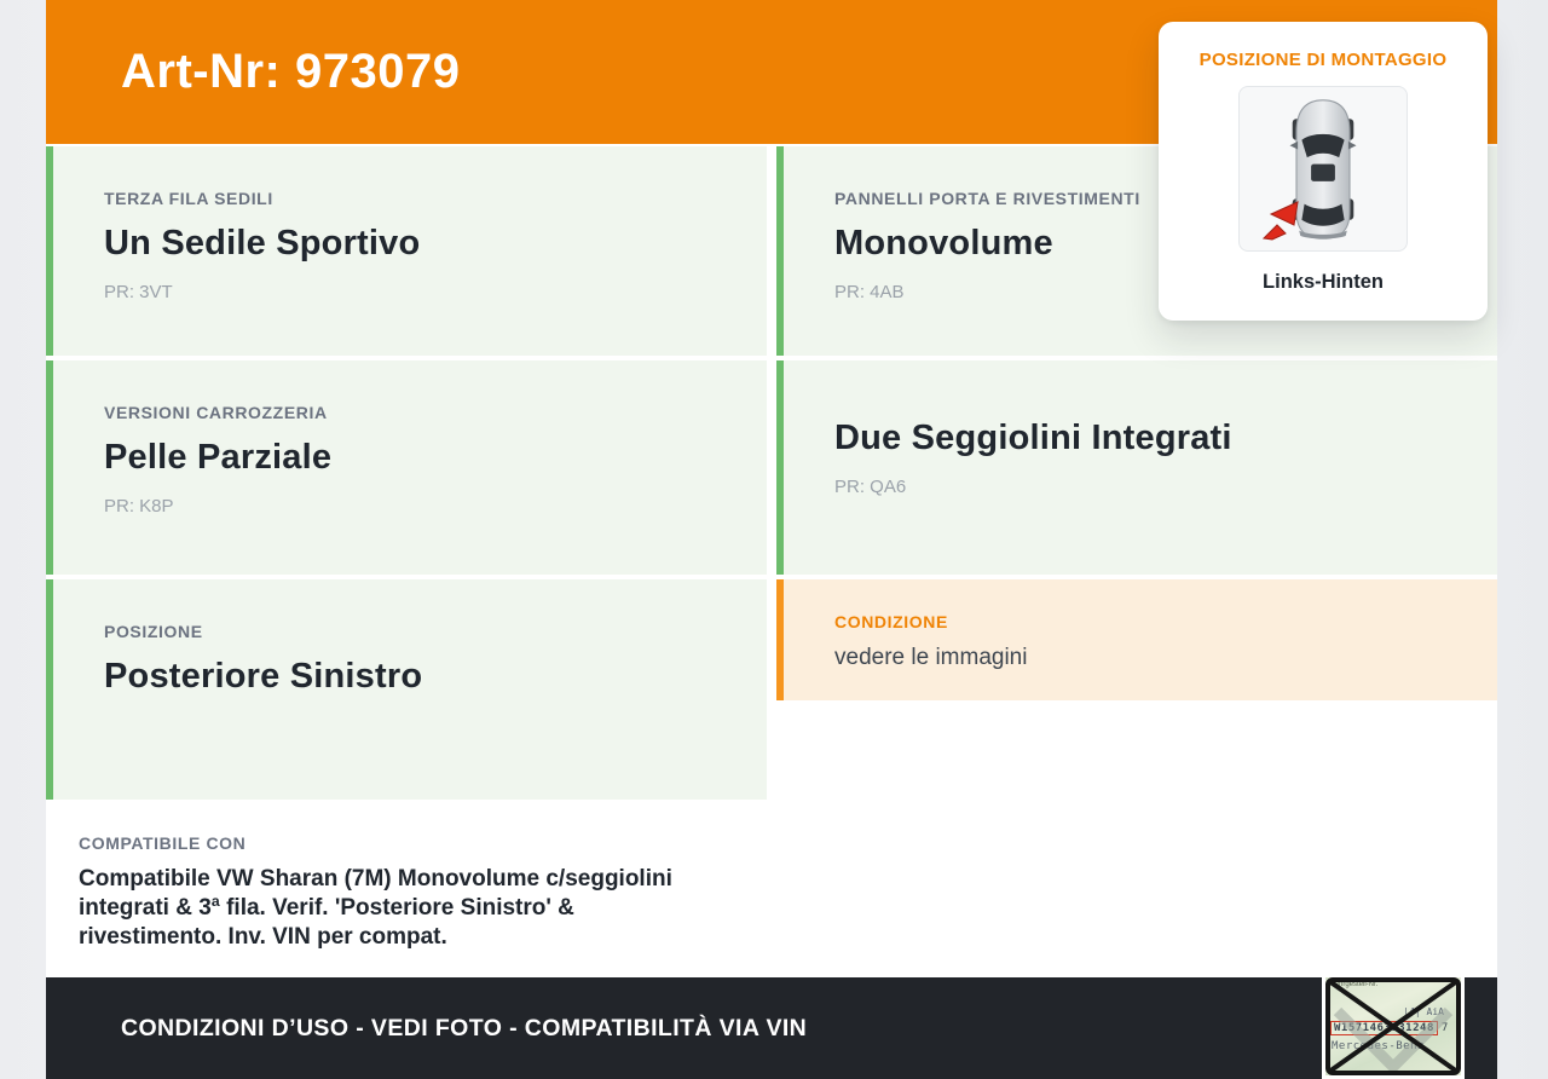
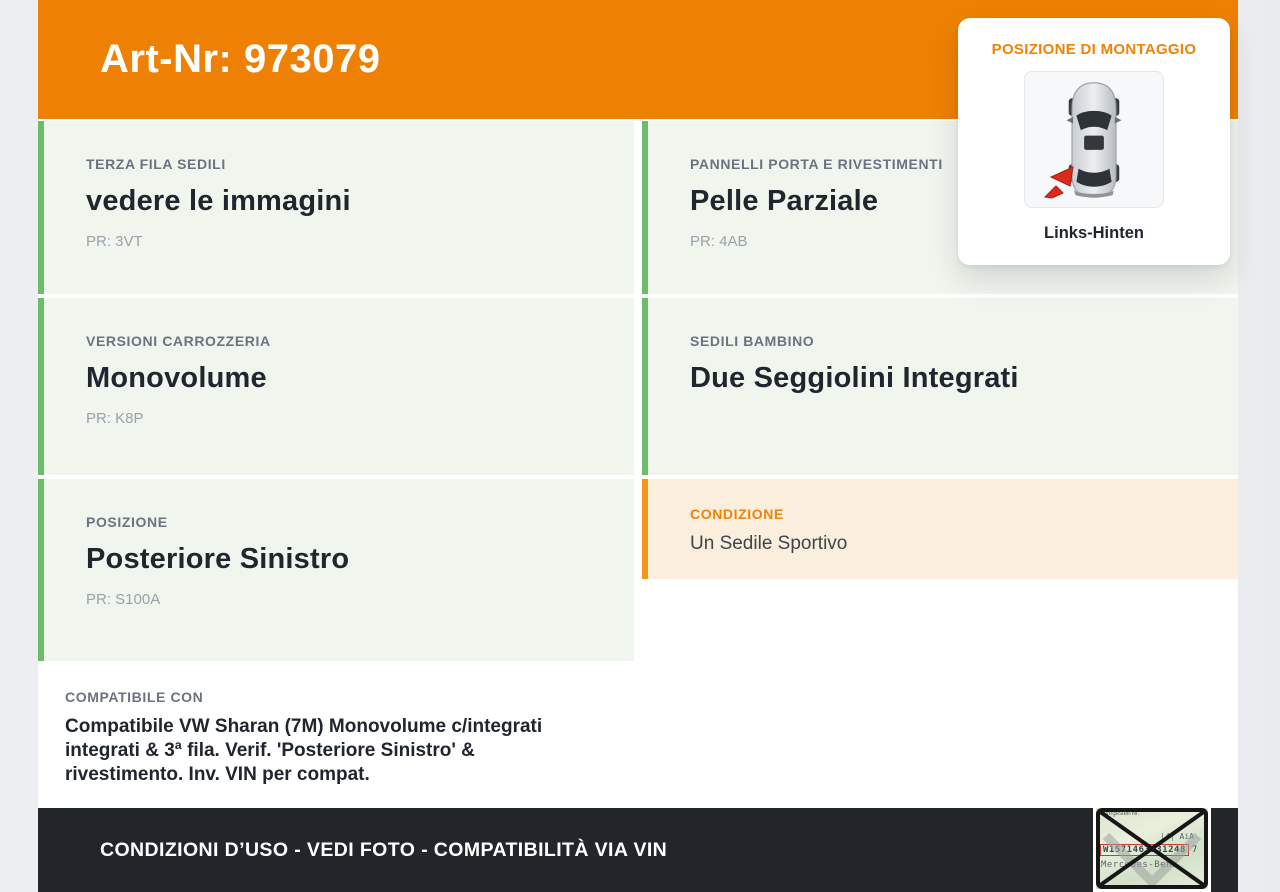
  Art-Nr: 973079
  TERZA FILA SEDILI
- Un Sedile Sportivo
+ vedere le immagini
  PR: 3VT
  PANNELLI PORTA E RIVESTIMENTI
- Monovolume
+ Pelle Parziale
  PR: 4AB
  VERSIONI CARROZZERIA
- Pelle Parziale
+ Monovolume
  PR: K8P
+ SEDILI BAMBINO
  Due Seggiolini Integrati
- PR: QA6
  POSIZIONE
  Posteriore Sinistro
+ PR: S100A
  CONDIZIONE
- vedere le immagini
+ Un Sedile Sportivo
  COMPATIBILE CON
- Compatibile VW Sharan (7M) Monovolume c/seggiolini integrati & 3ª fila. Verif. 'Posteriore Sinistro' & rivestimento. Inv. VIN per compat.
+ Compatibile VW Sharan (7M) Monovolume c/integrati integrati & 3ª fila. Verif. 'Posteriore Sinistro' & rivestimento. Inv. VIN per compat.
  CONDIZIONI D’USO - VEDI FOTO - COMPATIBILITÀ VIA VIN
  POSIZIONE DI MONTAGGIO
  Links-Hinten
  W15714631248
  7
  Mercdes-Ben
